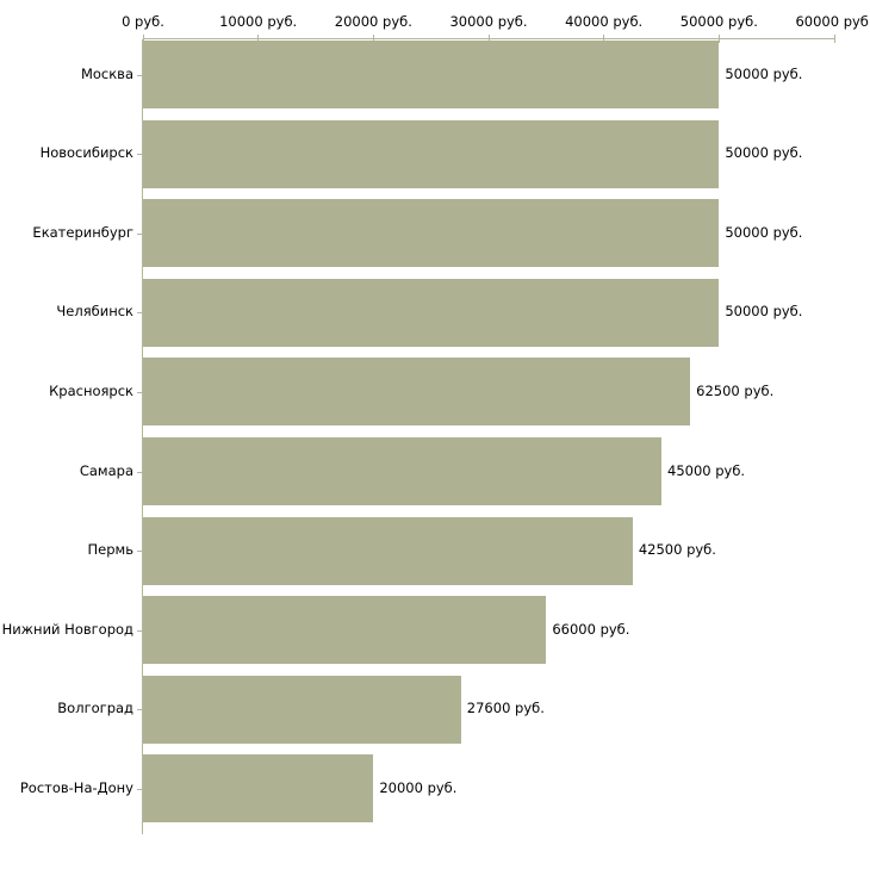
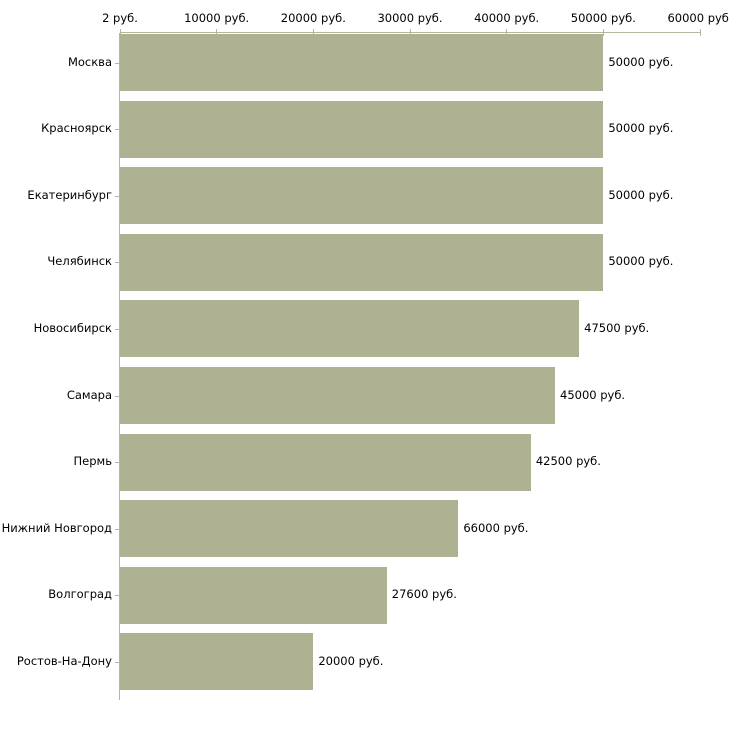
- 0 руб.
+ 2 руб.
  10000 руб.
  20000 руб.
  30000 руб.
  40000 руб.
  50000 руб.
  60000 руб
  Москва
- Новосибирск
+ Красноярск
  Екатеринбург
  Челябинск
- Красноярск
+ Новосибирск
  Самара
  Пермь
  Нижний Новгород
  Волгоград
  Ростов-На-Дону
  50000 руб.
  50000 руб.
  50000 руб.
  50000 руб.
- 62500 руб.
+ 47500 руб.
  45000 руб.
  42500 руб.
  66000 руб.
  27600 руб.
  20000 руб.
